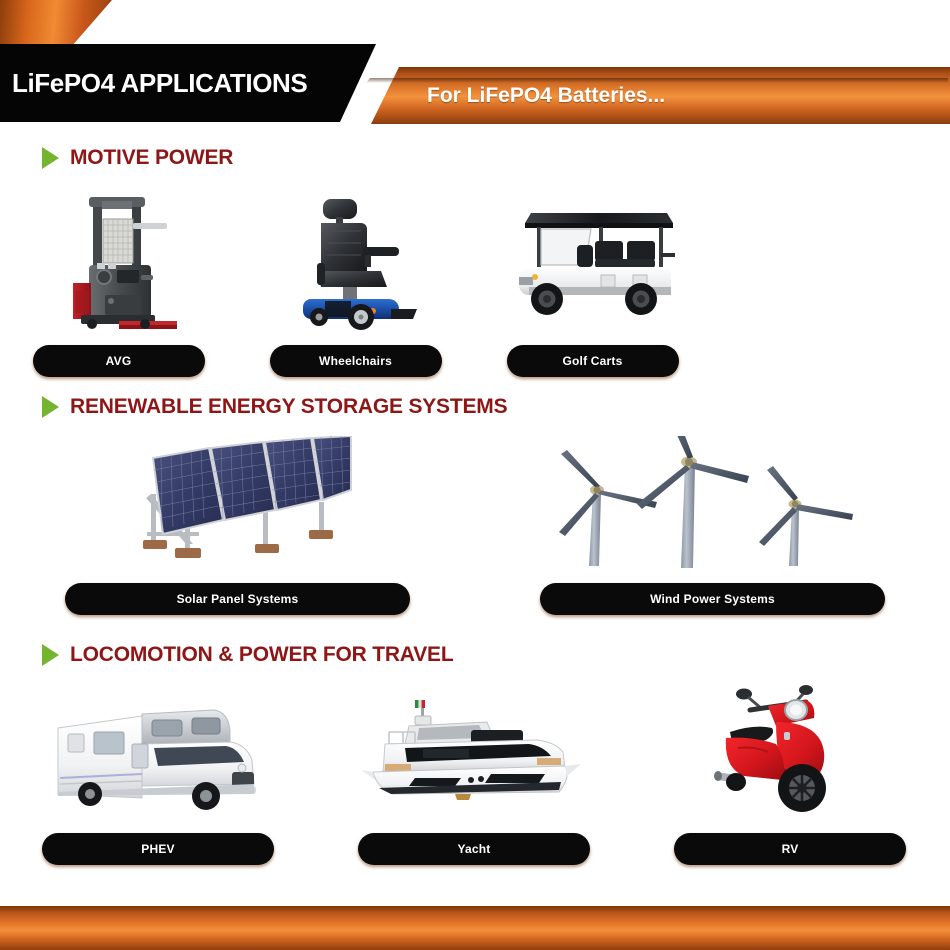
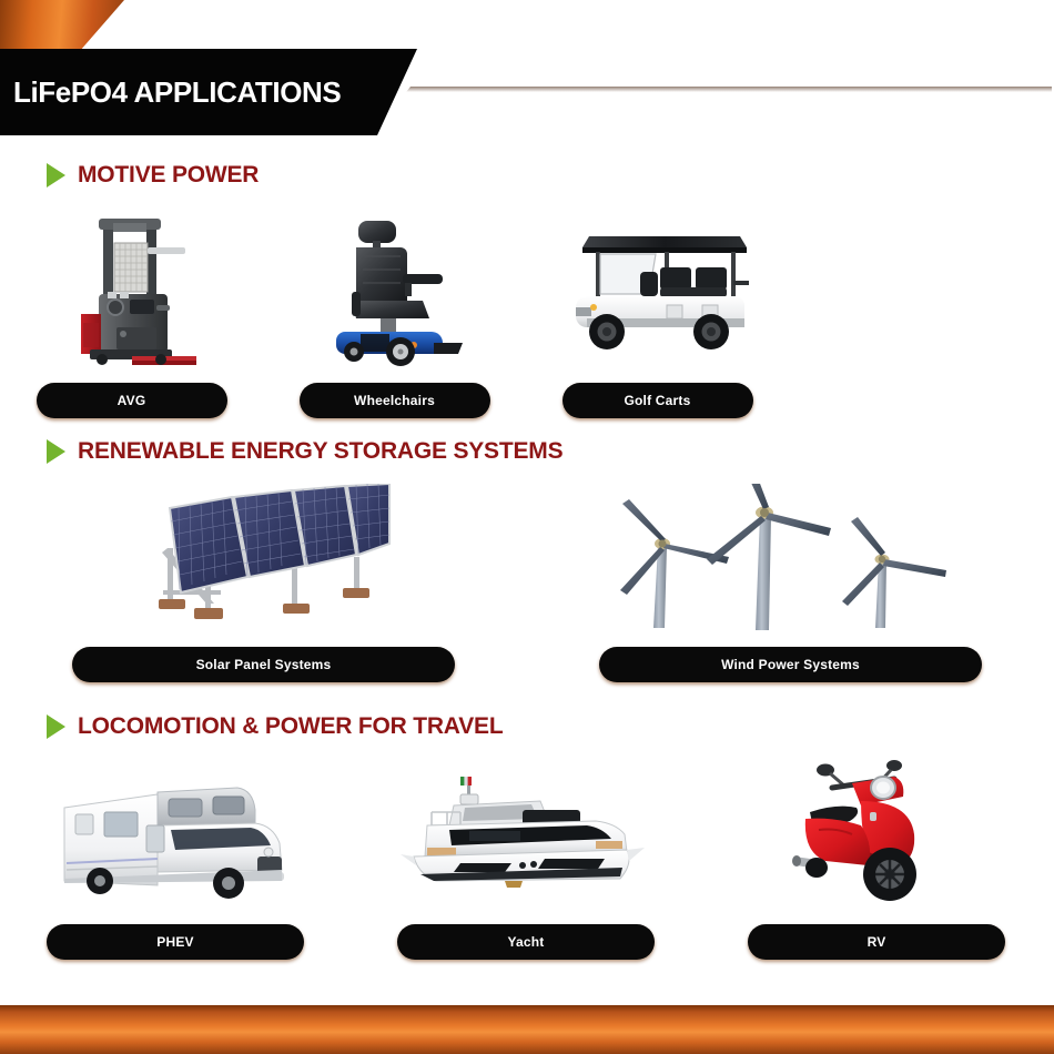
  LiFePO4 APPLICATIONS
- For LiFePO4 Batteries...
  MOTIVE POWER
  AVG
  Wheelchairs
  Golf Carts
  RENEWABLE ENERGY STORAGE SYSTEMS
  Solar Panel Systems
  Wind Power Systems
  LOCOMOTION & POWER FOR TRAVEL
  PHEV
  Yacht
  RV
